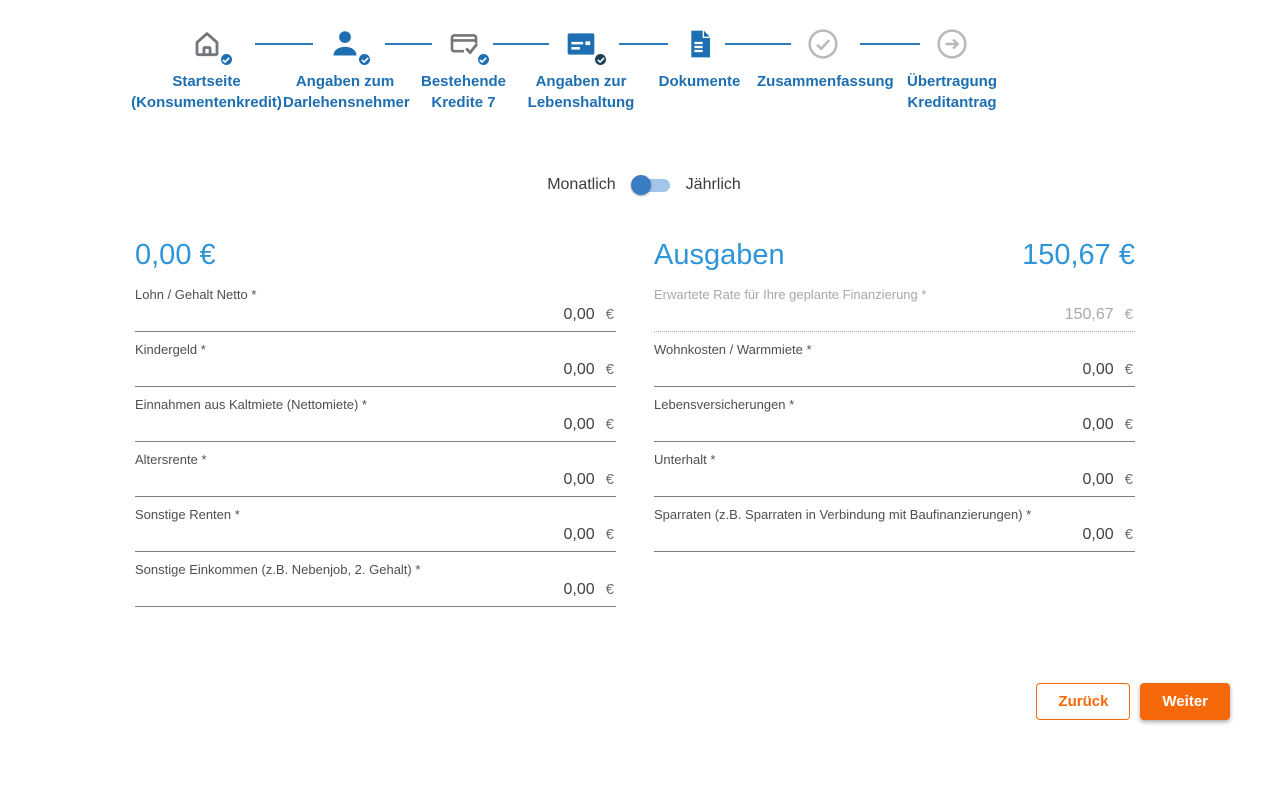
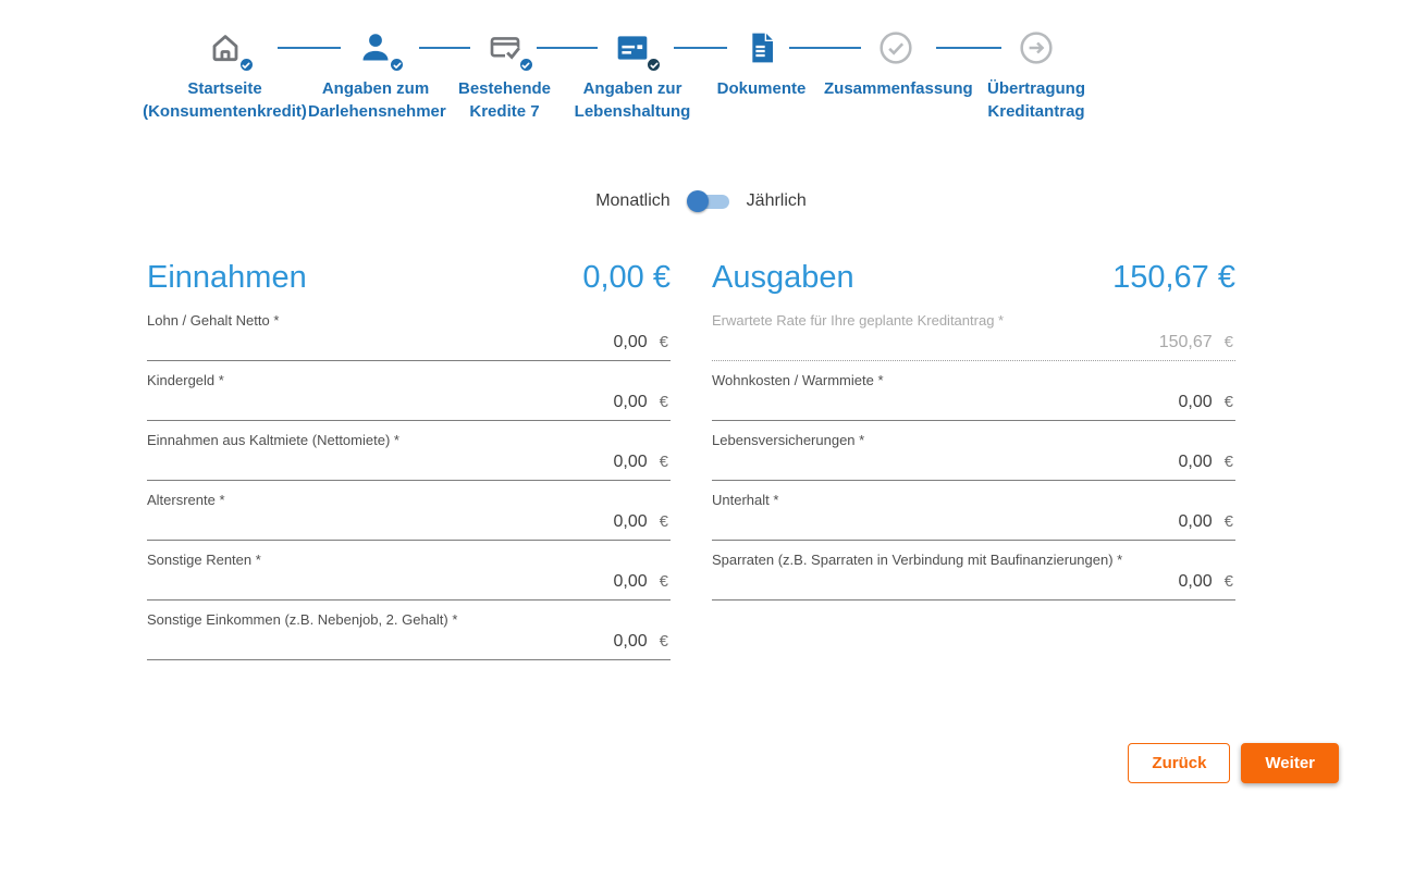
  Startseite
  (Konsumentenkredit)
  Angaben zum
  Darlehensnehmer
  Bestehende
  Kredite 7
  Angaben zur
  Lebenshaltung
  Dokumente
  Zusammenfassun
  Übertragung
  Kreditantrag
  Monatlich
  Jährlich
+ Einnahmen
  0,00 €
  Lohn / Gehalt Netto *
  0,00
  €
  Kindergeld *
  0,00
  €
  Einnahmen aus Kaltmiete (Nettomiete) *
  0,00
  €
  Altersrente *
  0,00
  €
  Sonstige Renten *
  0,00
  €
  Sonstige Einkommen (z.B. Nebenjob, 2. Gehalt) *
  0,00
  €
  Ausgaben
  150,67 €
- Erwartete Rate für Ihre geplante Finanzierung *
+ Erwartete Rate für Ihre geplante Kreditantrag *
  150,67
  €
  Wohnkosten / Warmmiete *
  0,00
  €
  Lebensversicherungen *
  0,00
  €
  Unterhalt *
  0,00
  €
  Sparraten (z.B. Sparraten in Verbindung mit Baufinanzierungen) *
  0,00
  €
  Zurück
  Weiter
